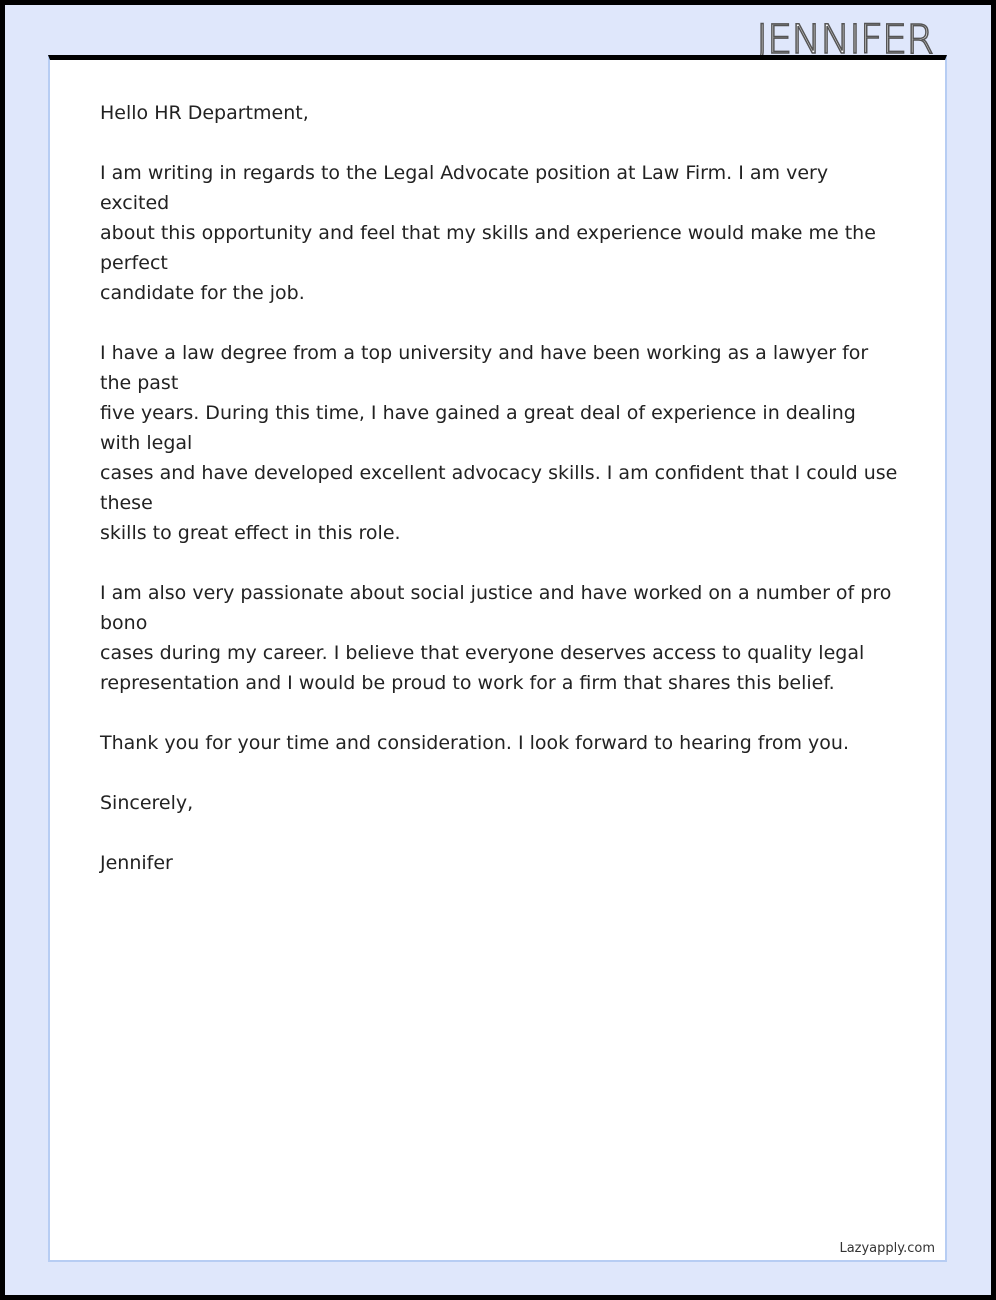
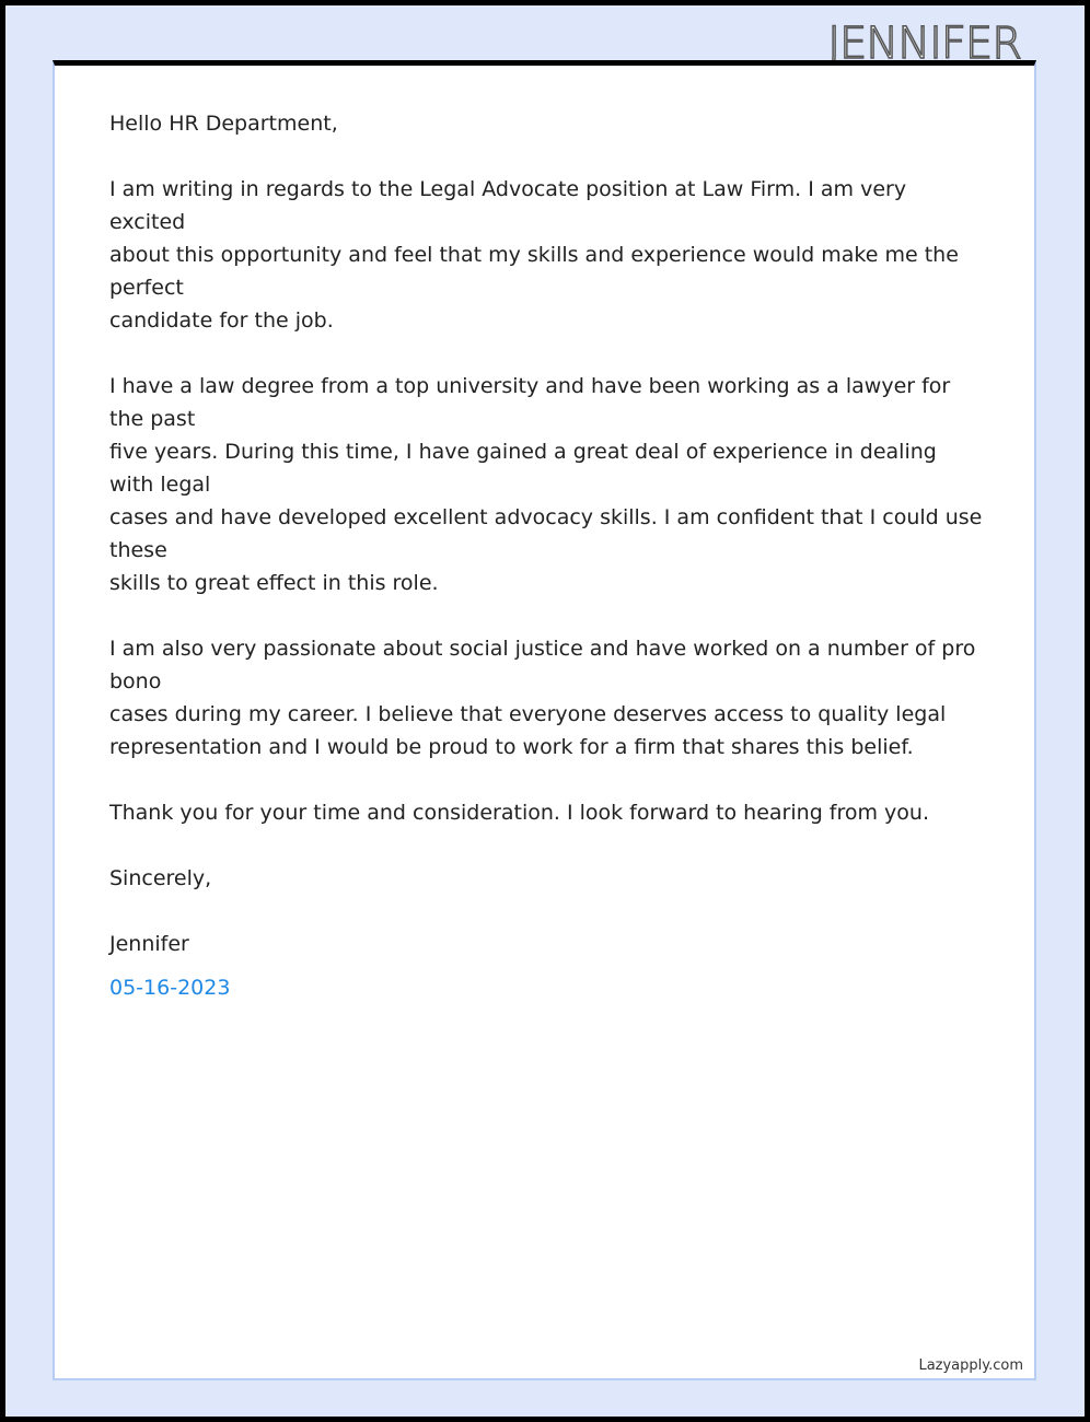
  JENNIFER
  Hello HR Department,
  I am writing in regards to the Legal Advocate position at Law Firm. I am very excited
  about this opportunity and feel that my skills and experience would make me the perfect
  candidate for the job.
  I have a law degree from a top university and have been working as a lawyer for the past
  five years. During this time, I have gained a great deal of experience in dealing with legal
  cases and have developed excellent advocacy skills. I am confident that I could use these
  skills to great effect in this role.
  I am also very passionate about social justice and have worked on a number of pro bono
  cases during my career. I believe that everyone deserves access to quality legal
  representation and I would be proud to work for a firm that shares this belief.
  Thank you for your time and consideration. I look forward to hearing from you.
  Sincerely,
  Jennifer
+ 05-16-2023
  Lazyapply.com
